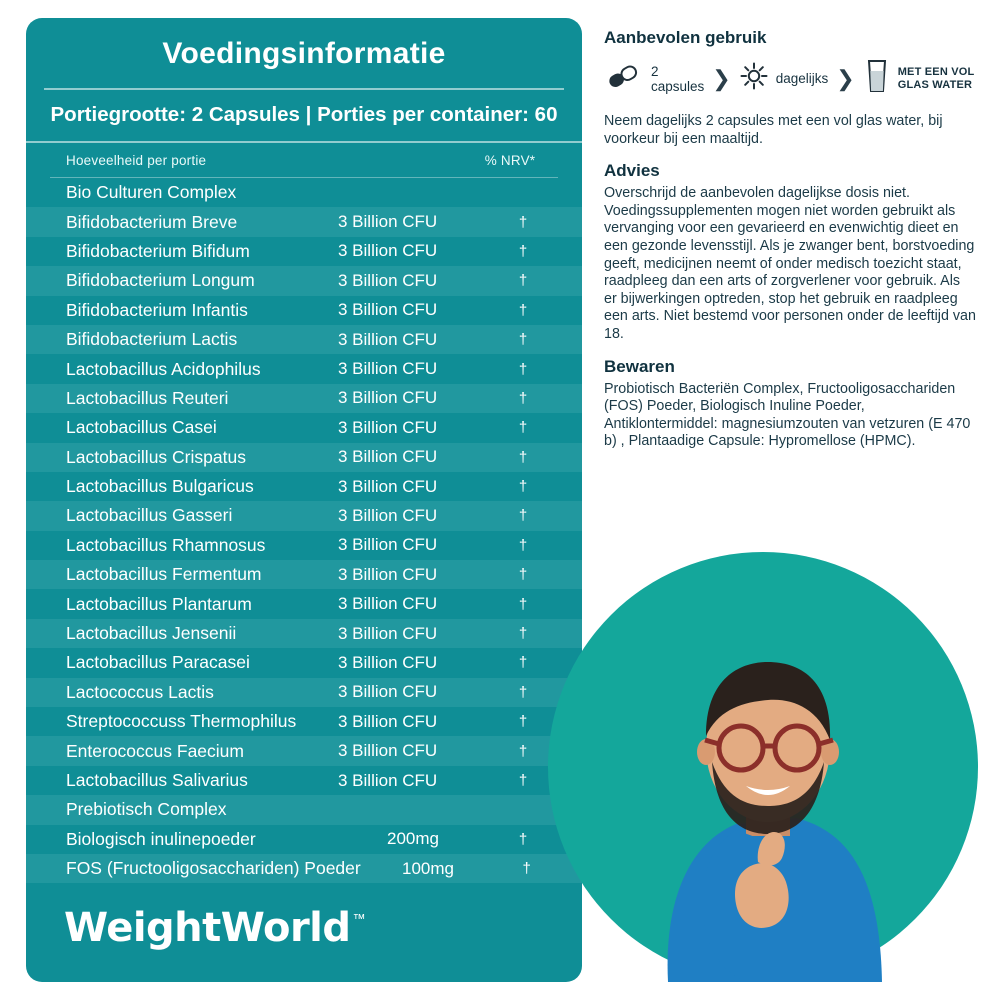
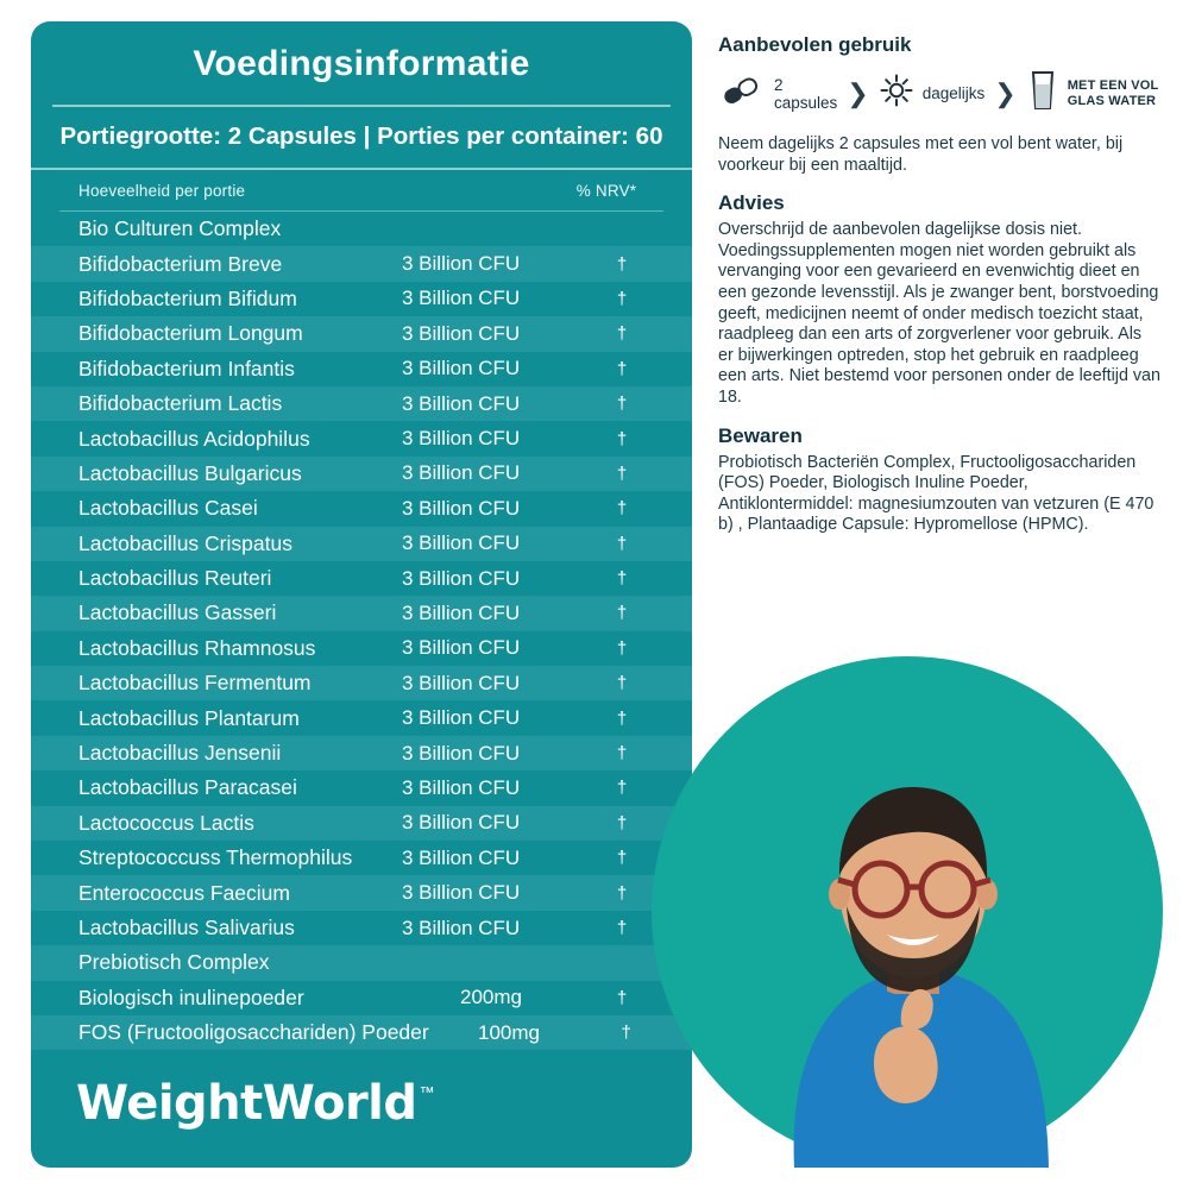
  Voedingsinformatie
  Portiegrootte: 2 Capsules | Porties per container: 60
  Hoeveelheid per portie
  % NRV*
  Bio Culturen Complex
  Bifidobacterium Breve
  3 Billion CFU
  †
  Bifidobacterium Bifidum
  3 Billion CFU
  †
  Bifidobacterium Longum
  3 Billion CFU
  †
  Bifidobacterium Infantis
  3 Billion CFU
  †
  Bifidobacterium Lactis
  3 Billion CFU
  †
  Lactobacillus Acidophilus
  3 Billion CFU
  †
- Lactobacillus Reuteri
+ Lactobacillus Bulgaricus
  3 Billion CFU
  †
  Lactobacillus Casei
  3 Billion CFU
  †
  Lactobacillus Crispatus
  3 Billion CFU
  †
- Lactobacillus Bulgaricus
+ Lactobacillus Reuteri
  3 Billion CFU
  †
  Lactobacillus Gasseri
  3 Billion CFU
  †
  Lactobacillus Rhamnosus
  3 Billion CFU
  †
  Lactobacillus Fermentum
  3 Billion CFU
  †
  Lactobacillus Plantarum
  3 Billion CFU
  †
  Lactobacillus Jensenii
  3 Billion CFU
  †
  Lactobacillus Paracasei
  3 Billion CFU
  †
  Lactococcus Lactis
  3 Billion CFU
  †
  Streptococcuss Thermophilus
  3 Billion CFU
  †
  Enterococcus Faecium
  3 Billion CFU
  †
  Lactobacillus Salivarius
  3 Billion CFU
  †
  Prebiotisch Complex
  Biologisch inulinepoeder
  200mg
  †
  FOS (Fructooligosacchariden) Poeder
  100mg
  †
  WeightWorld
  ™
  Aanbevolen gebruik
  2 capsules
  ❯
  dagelijks
  ❯
  MET EEN VOL GLAS WATER
- Neem dagelijks 2 capsules met een vol glas water, bij voorkeur bij een maaltijd.
+ Neem dagelijks 2 capsules met een vol bent water, bij voorkeur bij een maaltijd.
  Advies
  Overschrijd de aanbevolen dagelijkse dosis niet. Voedingssupplementen mogen niet worden gebruikt als vervanging voor een gevarieerd en evenwichtig dieet en een gezonde levensstijl. Als je zwanger bent, borstvoeding geeft, medicijnen neemt of onder medisch toezicht staat, raadpleeg dan een arts of zorgverlener voor gebruik. Als er bijwerkingen optreden, stop het gebruik en raadpleeg een arts. Niet bestemd voor personen onder de leeftijd van 18.
  Bewaren
  Probiotisch Bacteriën Complex, Fructooligosacchariden (FOS) Poeder, Biologisch Inuline Poeder, Antiklontermiddel: magnesiumzouten van vetzuren (E 470 b) , Plantaadige Capsule: Hypromellose (HPMC).
